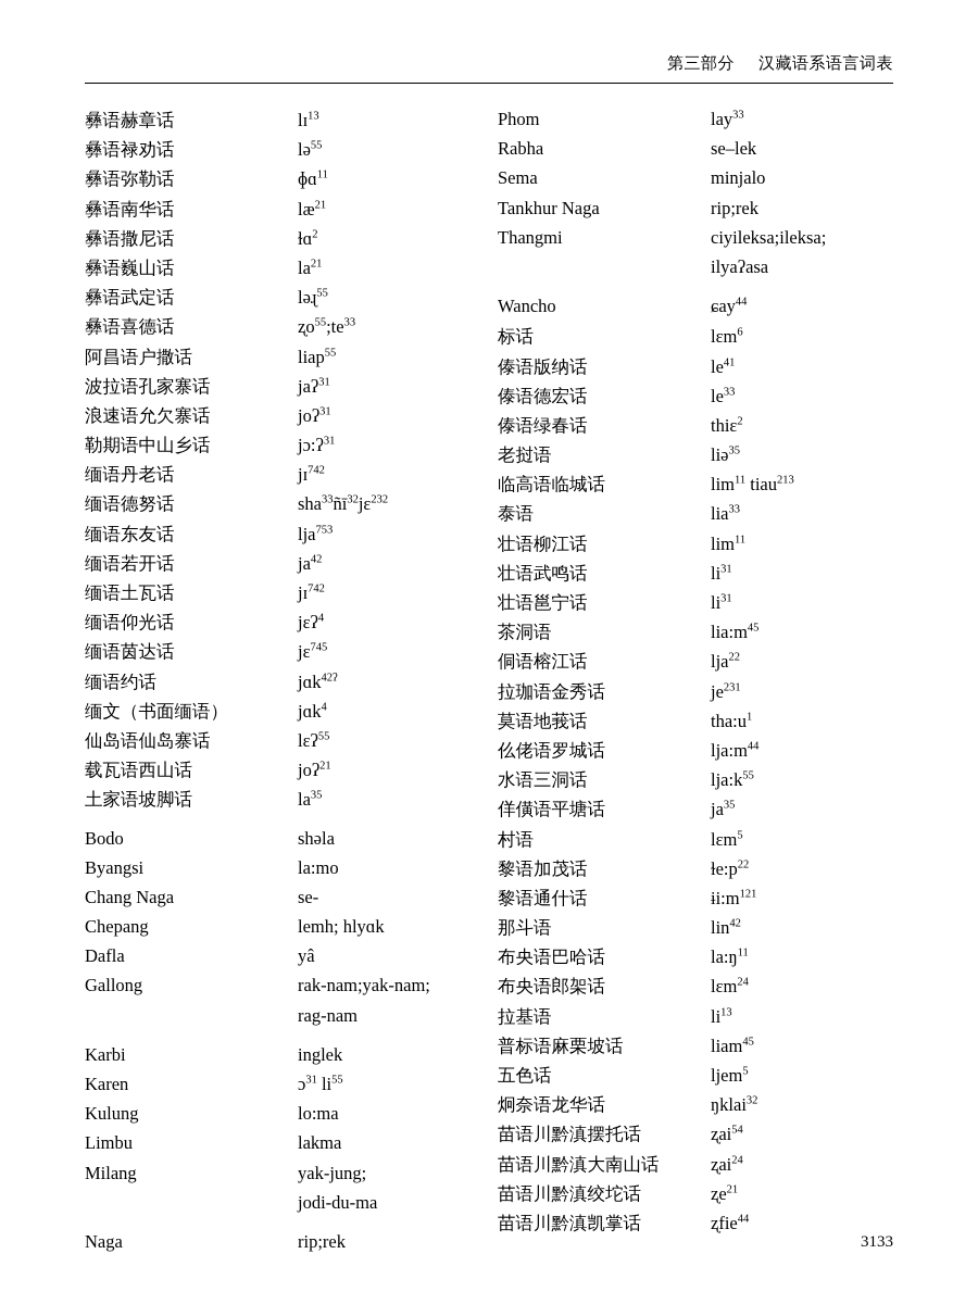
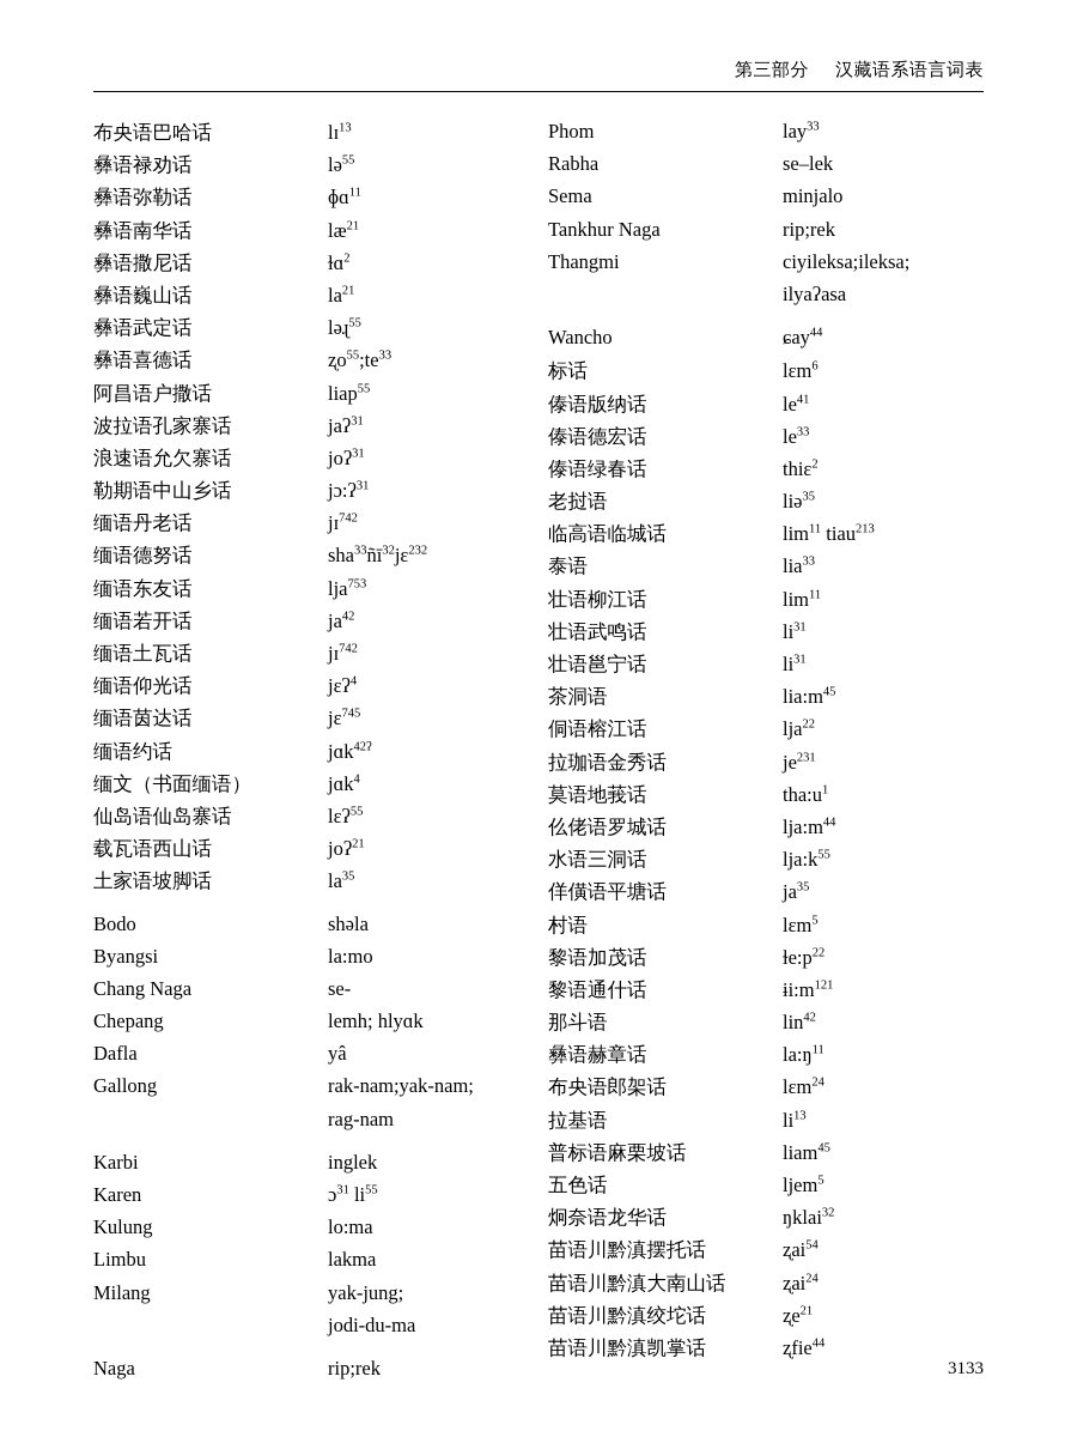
  第三部分 汉藏语系语言词表
- 彝语赫章话
+ 布央语巴哈话
  lɪ13
  彝语禄劝话
  lə55
  彝语弥勒话
  ɸɑ11
  彝语南华话
  læ21
  彝语撒尼话
  ɫɑ2
  彝语巍山话
  la21
  彝语武定话
  ləɻ55
  彝语喜德话
  ʐo55;te33
  阿昌语户撒话
  liap55
  波拉语孔家寨话
  jaʔ31
  浪速语允欠寨话
  joʔ31
  勒期语中山乡话
  jɔ:ʔ31
  缅语丹老话
  jɪ742
  缅语德努话
  sha33ñī32jɛ232
  缅语东友话
  lja753
  缅语若开话
  ja42
  缅语土瓦话
  jɪ742
  缅语仰光话
  jɛʔ4
  缅语茵达话
  jɛ745
  缅语约话
  jɑk42ʔ
  缅文（书面缅语）
  jɑk4
  仙岛语仙岛寨话
  lɛʔ55
  载瓦语西山话
  joʔ21
  土家语坡脚话
  la35
  Bodo
  shəla
  Byangsi
  la:mo
  Chang Naga
  se-
  Chepang
  lemh; hlyɑk
  Dafla
  yâ
  Gallong
  rak-nam;yak-nam;
  rag-nam
  Karbi
  inglek
  Karen
  ɔ31 li55
  Kulung
  lo:ma
  Limbu
  lakma
  Milang
  yak-jung;
  jodi-du-ma
  Naga
  rip;rek
  Phom
  lay33
  Rabha
  se–lek
  Sema
  minjalo
  Tankhur Naga
  rip;rek
  Thangmi
  ciyileksa;ileksa;
  ilyaʔasa
  Wancho
  ɕay44
  标话
  lɛm6
  傣语版纳话
  le41
  傣语德宏话
  le33
  傣语绿春话
  thiɛ2
  老挝语
  liə35
  临高语临城话
  lim11 tiau213
  泰语
  lia33
  壮语柳江话
  lim11
  壮语武鸣话
  li31
  壮语邕宁话
  li31
  茶洞语
  lia:m45
  侗语榕江话
  lja22
  拉珈语金秀话
  je231
  莫语地莪话
  tha:u1
  仫佬语罗城话
  lja:m44
  水语三洞话
  lja:k55
  佯僙语平塘话
  ja35
  村语
  lɛm5
  黎语加茂话
  ɫe:p22
  黎语通什话
  ɨi:m121
  那斗语
  lin42
- 布央语巴哈话
+ 彝语赫章话
  la:ŋ11
  布央语郎架话
  lɛm24
  拉基语
  li13
  普标语麻栗坡话
  liam45
  五色话
  ljem5
  炯奈语龙华话
  ŋklai32
  苗语川黔滇摆托话
  ʐai54
  苗语川黔滇大南山话
  ʐai24
  苗语川黔滇绞坨话
  ʐe21
  苗语川黔滇凯掌话
  ʐfie44
  3133
